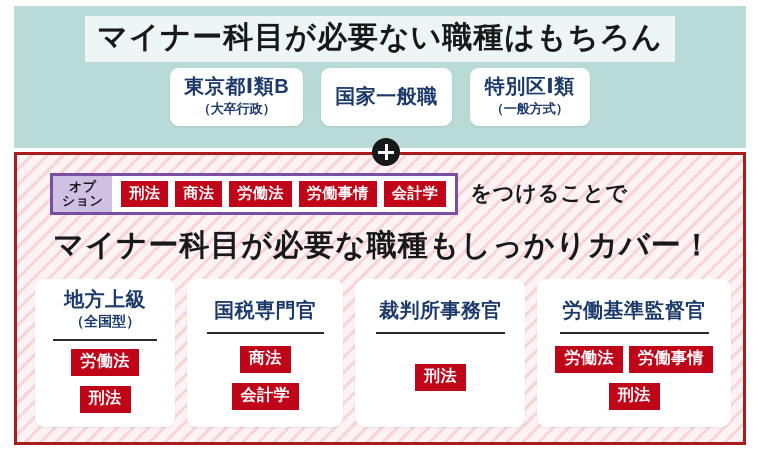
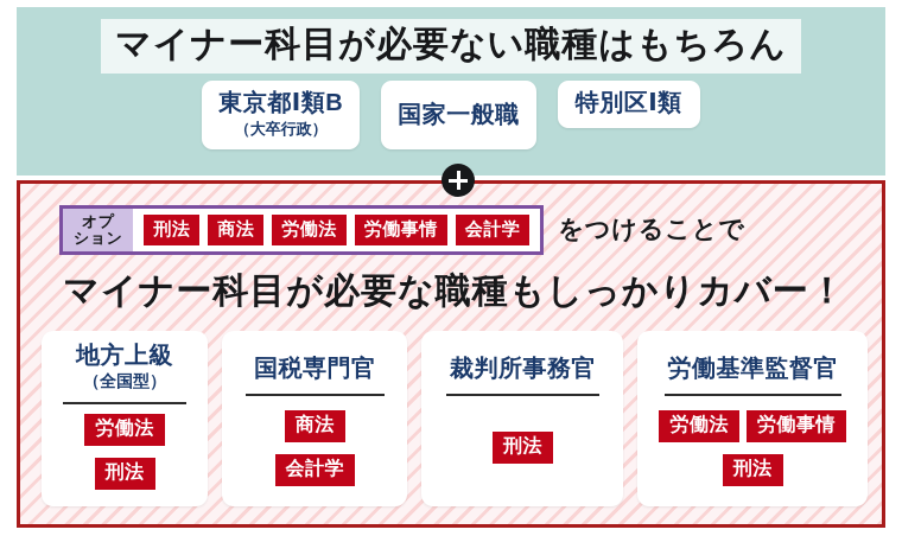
  マイナー科目が必要ない職種はもちろん
  東京都Ⅰ類B
  （大卒行政）
  国家一般職
  特別区Ⅰ類
- （一般方式）
  オプ
  ション
  刑法
  商法
  労働法
  労働事情
  会計学
  をつけることで
  マイナー科目が必要な職種もしっかりカバー！
  地方上級
  （全国型）
  労働法
  刑法
  国税専門官
  商法
  会計学
  裁判所事務官
  刑法
  労働基準監督官
  労働法
  労働事情
  刑法
